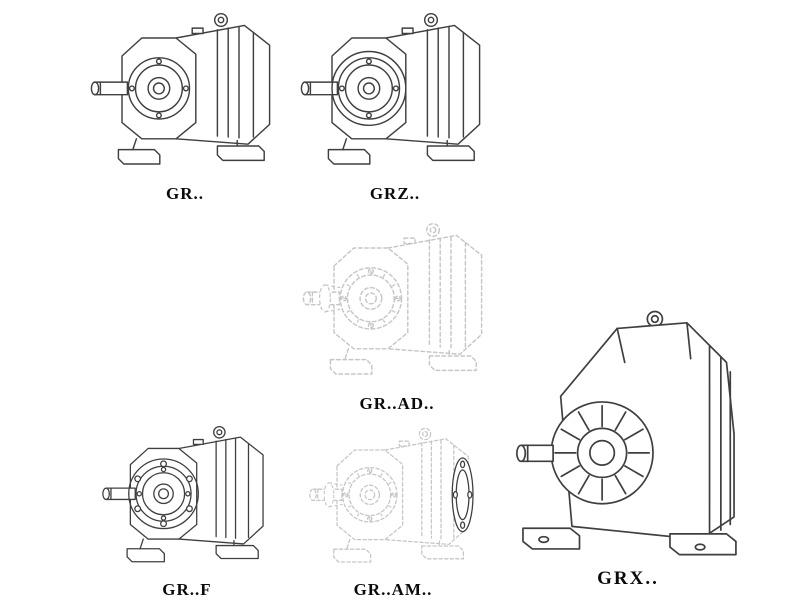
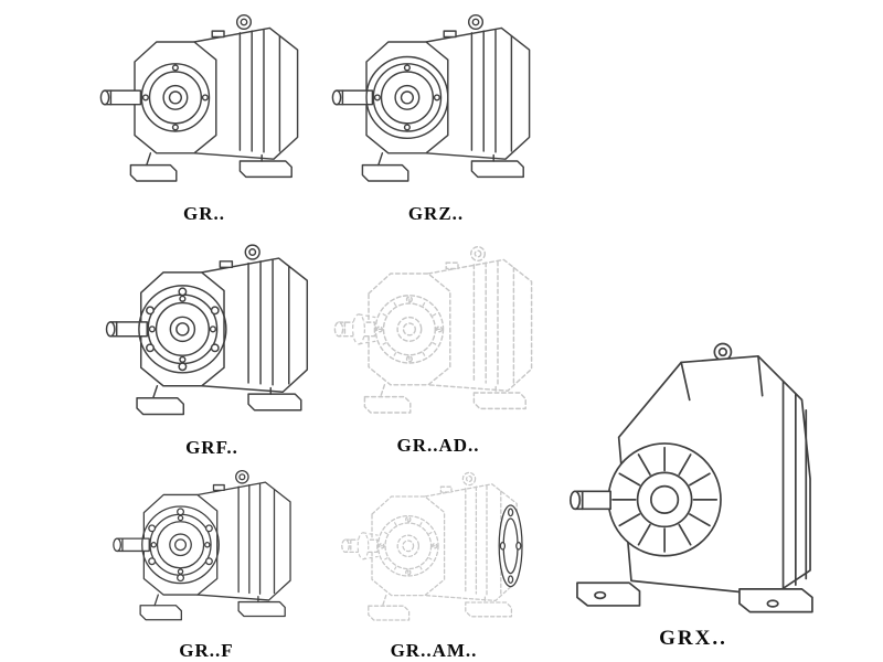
  GR..
  GRZ..
+ GRF..
  GR..AD..
  GR..F
  GR..AM..
  GRX..
